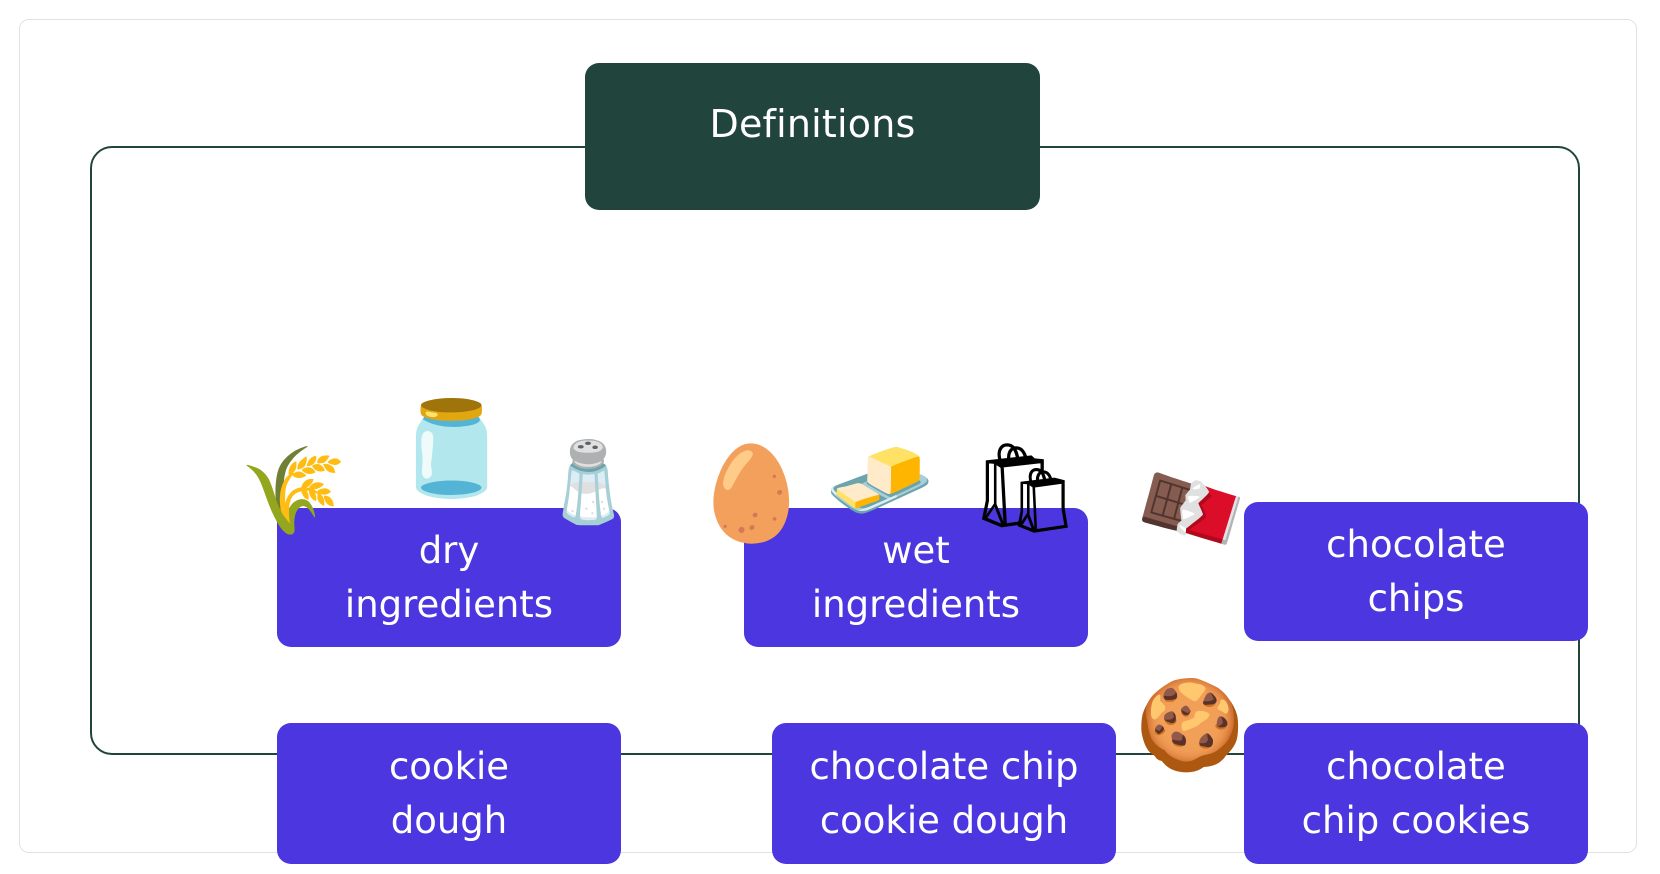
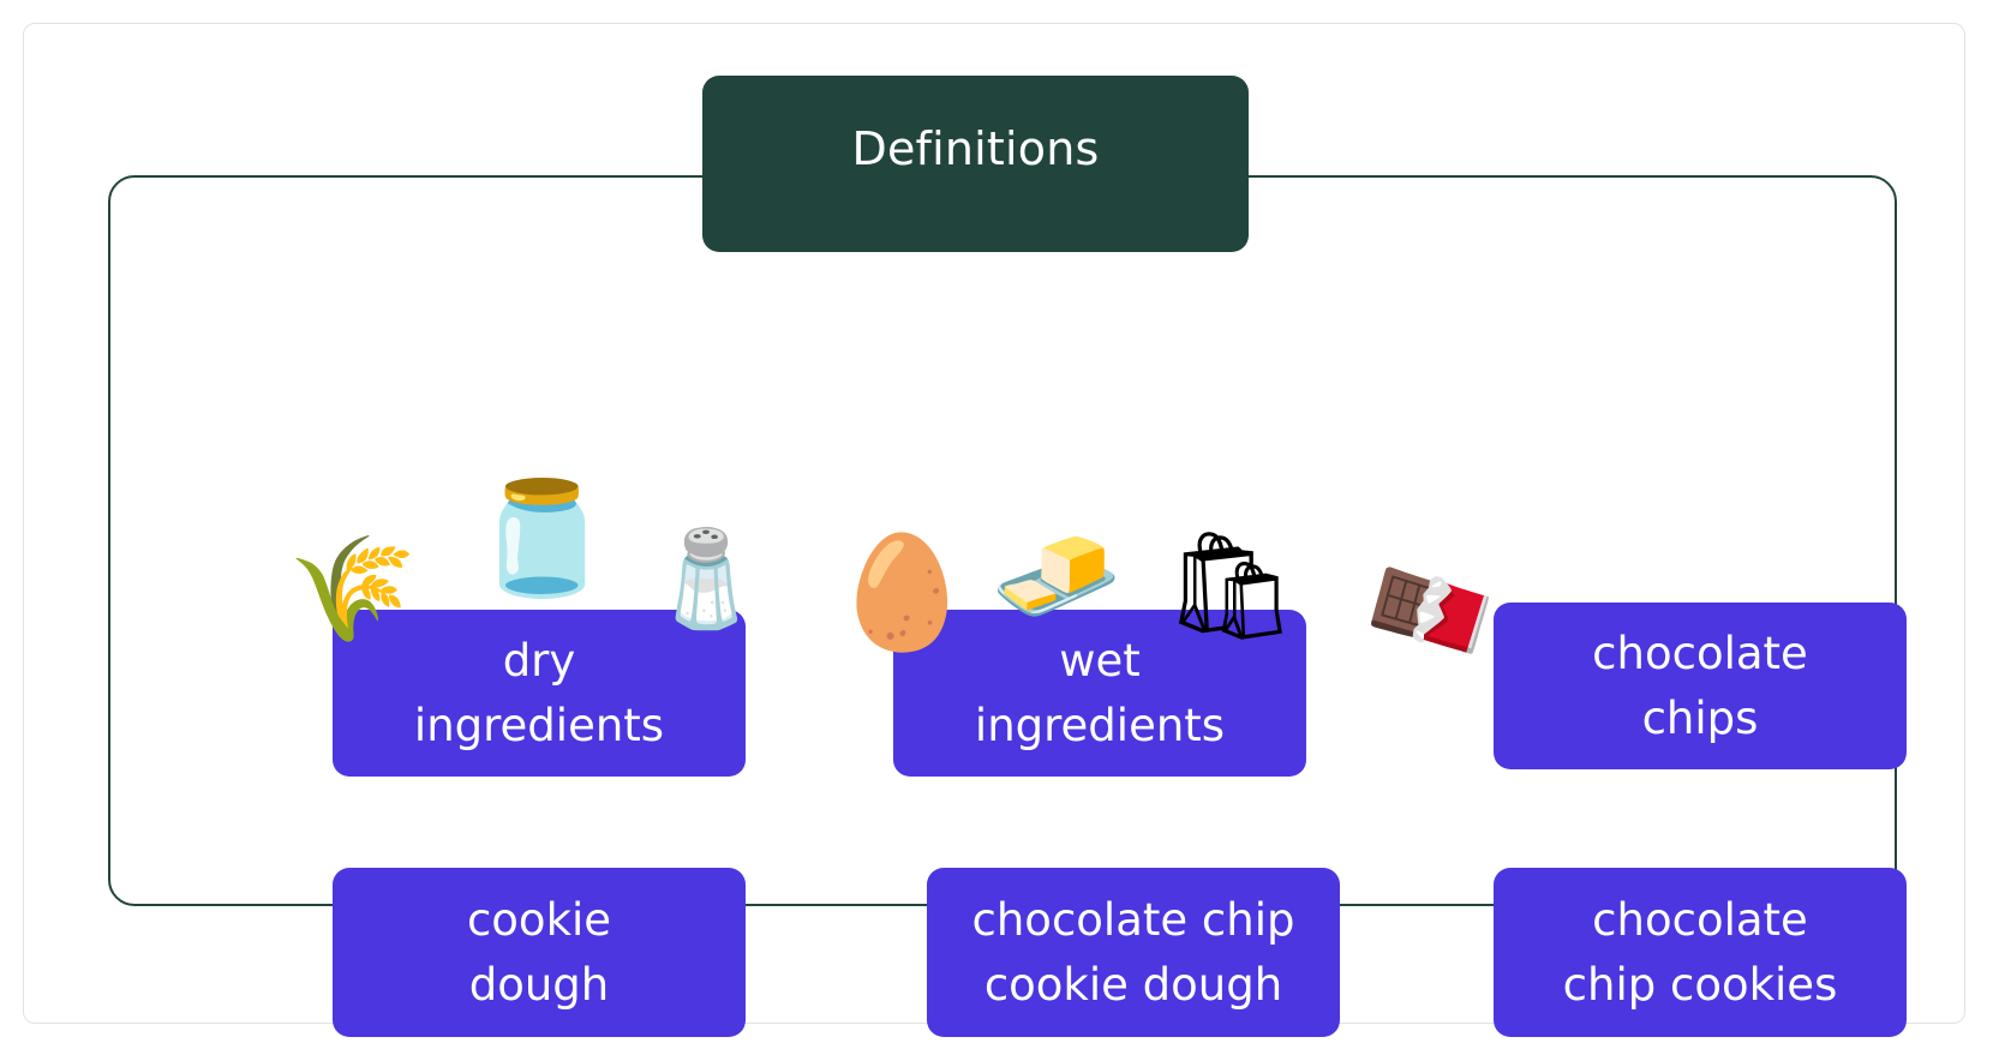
  dry
  ingredients
  wet
  ingredients
  chocolate
  chips
  cookie
  dough
  chocolate chip
  cookie dough
  chocolate
  chip cookies
  🌾
  🫙
  🧂
  🥚
  🧈
  🛍
- 🍪
  Definitions
